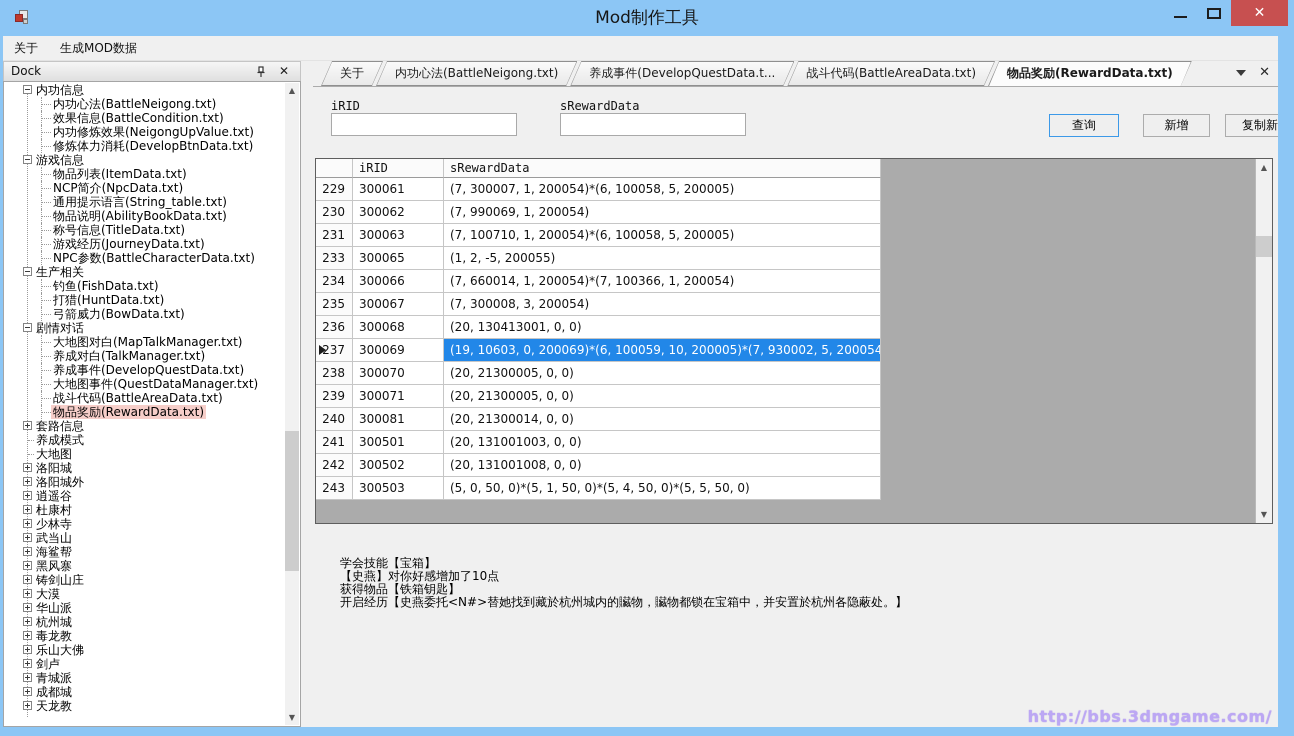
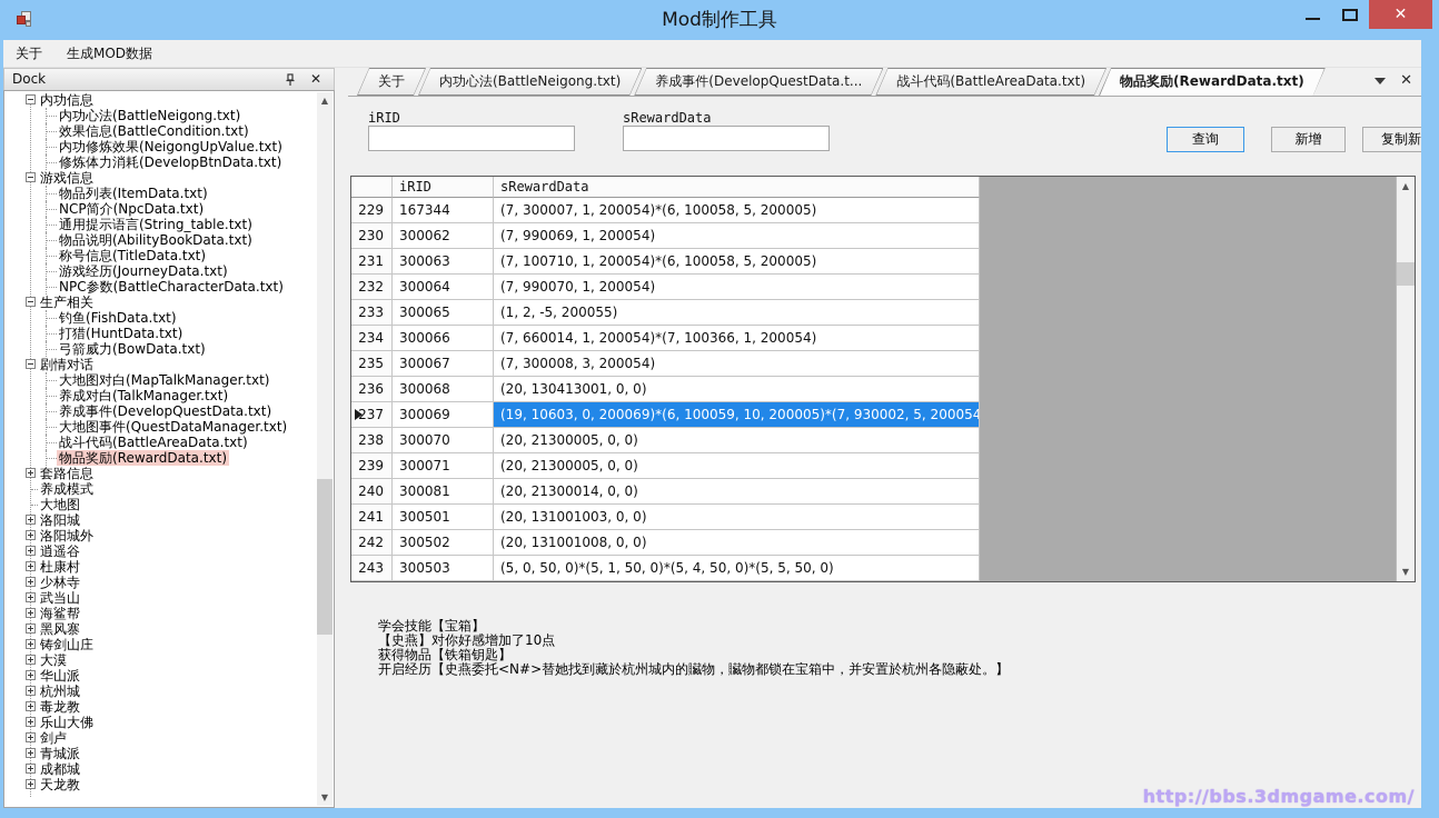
  Mod制作工具
  ✕
  关于
  生成MOD数据
  Dock
  ✕
  内功信息
  内功心法(BattleNeigong.txt)
  效果信息(BattleCondition.txt)
  内功修炼效果(NeigongUpValue.txt)
  修炼体力消耗(DevelopBtnData.txt)
  游戏信息
  物品列表(ItemData.txt)
  NCP简介(NpcData.txt)
  通用提示语言(String_table.txt)
  物品说明(AbilityBookData.txt)
  称号信息(TitleData.txt)
  游戏经历(JourneyData.txt)
  NPC参数(BattleCharacterData.txt)
  生产相关
  钓鱼(FishData.txt)
  打猎(HuntData.txt)
  弓箭威力(BowData.txt)
  剧情对话
  大地图对白(MapTalkManager.txt)
  养成对白(TalkManager.txt)
  养成事件(DevelopQuestData.txt)
  大地图事件(QuestDataManager.txt)
  战斗代码(BattleAreaData.txt)
  物品奖励(RewardData.txt)
  套路信息
  养成模式
  大地图
  洛阳城
  洛阳城外
  逍遥谷
  杜康村
  少林寺
  武当山
  海鲨帮
  黑风寨
  铸剑山庄
  大漠
  华山派
  杭州城
  毒龙教
  乐山大佛
  剑卢
  青城派
  成都城
  天龙教
  ▲
  ▼
  ✕
  关于
  内功心法(BattleNeigong.txt)
  养成事件(DevelopQuestData.t...
  战斗代码(BattleAreaData.txt)
  物品奖励(RewardData.txt)
  iRID
  sRewardData
  查询
  新增
  复制新
  iRID
  sRewardData
  229
- 300061
+ 167344
  (7, 300007, 1, 200054)*(6, 100058, 5, 200005)
  230
  300062
  (7, 990069, 1, 200054)
  231
  300063
  (7, 100710, 1, 200054)*(6, 100058, 5, 200005)
+ 232
+ 300064
+ (7, 990070, 1, 200054)
  233
  300065
  (1, 2, -5, 200055)
  234
  300066
  (7, 660014, 1, 200054)*(7, 100366, 1, 200054)
  235
  300067
  (7, 300008, 3, 200054)
  236
  300068
  (20, 130413001, 0, 0)
  237
  300069
  (19, 10603, 0, 200069)*(6, 100059, 10, 200005)*(7, 930002, 5, 200054
  238
  300070
  (20, 21300005, 0, 0)
  239
  300071
  (20, 21300005, 0, 0)
  240
  300081
  (20, 21300014, 0, 0)
  241
  300501
  (20, 131001003, 0, 0)
  242
  300502
  (20, 131001008, 0, 0)
  243
  300503
  (5, 0, 50, 0)*(5, 1, 50, 0)*(5, 4, 50, 0)*(5, 5, 50, 0)
  ▲
  ▼
  学会技能【宝箱】
  【史燕】对你好感增加了10点
  获得物品【铁箱钥匙】
  开启经历【史燕委托<N#>替她找到藏於杭州城内的贜物，贜物都锁在宝箱中，并安置於杭州各隐蔽处。】
  http://bbs.3dmgame.com/
